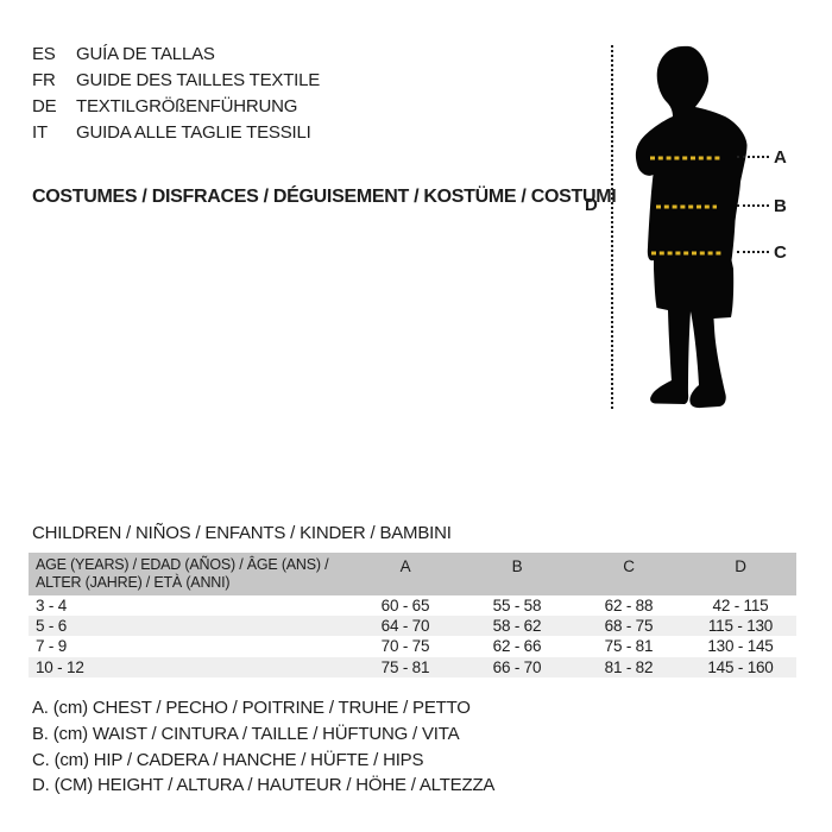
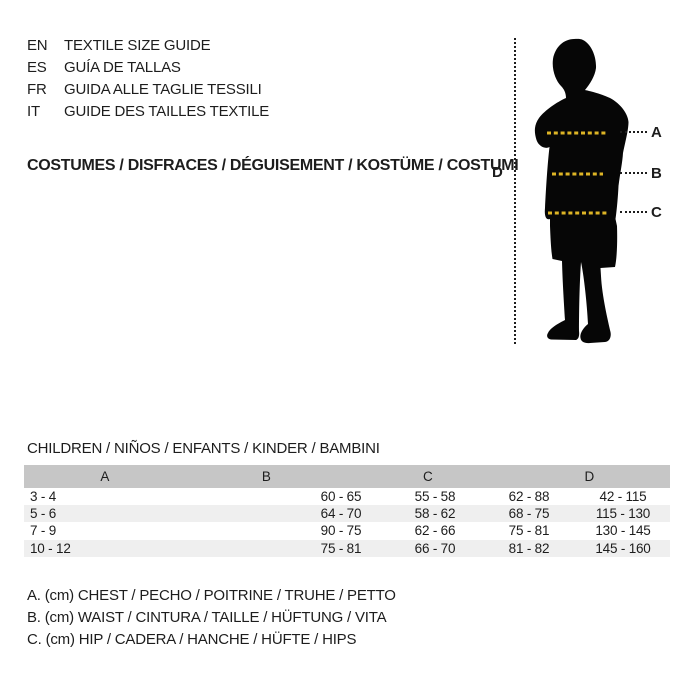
+ EN
+ TEXTILE SIZE GUIDE
  ES
  GUÍA DE TALLAS
  FR
- GUIDE DES TAILLES TEXTILE
+ GUIDA ALLE TAGLIE TESSILI
- DE
- TEXTILGRÖßENFÜHRUNG
  IT
- GUIDA ALLE TAGLIE TESSILI
+ GUIDE DES TAILLES TEXTILE
  COSTUMES / DISFRACES / DÉGUISEMENT / KOSTÜME / COSTUMI
  D
  A
  B
  C
  CHILDREN / NIÑOS / ENFANTS / KINDER / BAMBINI
- AGE (YEARS) / EDAD (AÑOS) / ÂGE (ANS) /
- ALTER (JAHRE) / ETÀ (ANNI)
  A
  B
  C
  D
  3 - 4
  60 - 65
  55 - 58
  62 - 88
  42 - 115
  5 - 6
  64 - 70
  58 - 62
  68 - 75
  115 - 130
  7 - 9
- 70 - 75
+ 90 - 75
  62 - 66
  75 - 81
  130 - 145
  10 - 12
  75 - 81
  66 - 70
  81 - 82
  145 - 160
  A. (cm) CHEST / PECHO / POITRINE / TRUHE / PETTO
  B. (cm) WAIST / CINTURA / TAILLE / HÜFTUNG / VITA
  C. (cm) HIP / CADERA / HANCHE / HÜFTE / HIPS
- D. (CM) HEIGHT / ALTURA / HAUTEUR / HÖHE / ALTEZZA
